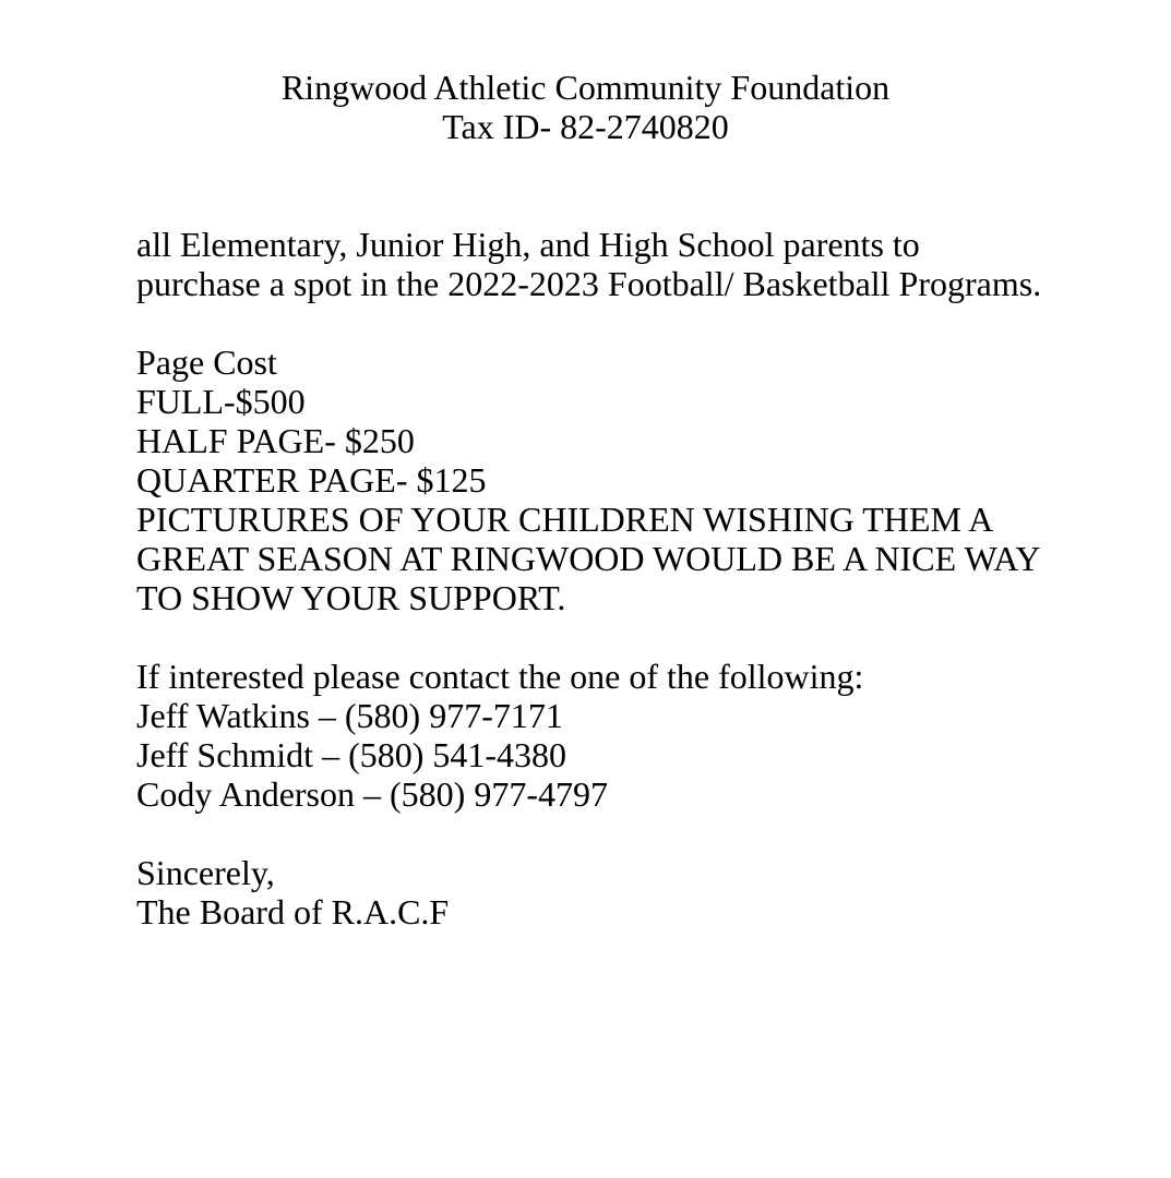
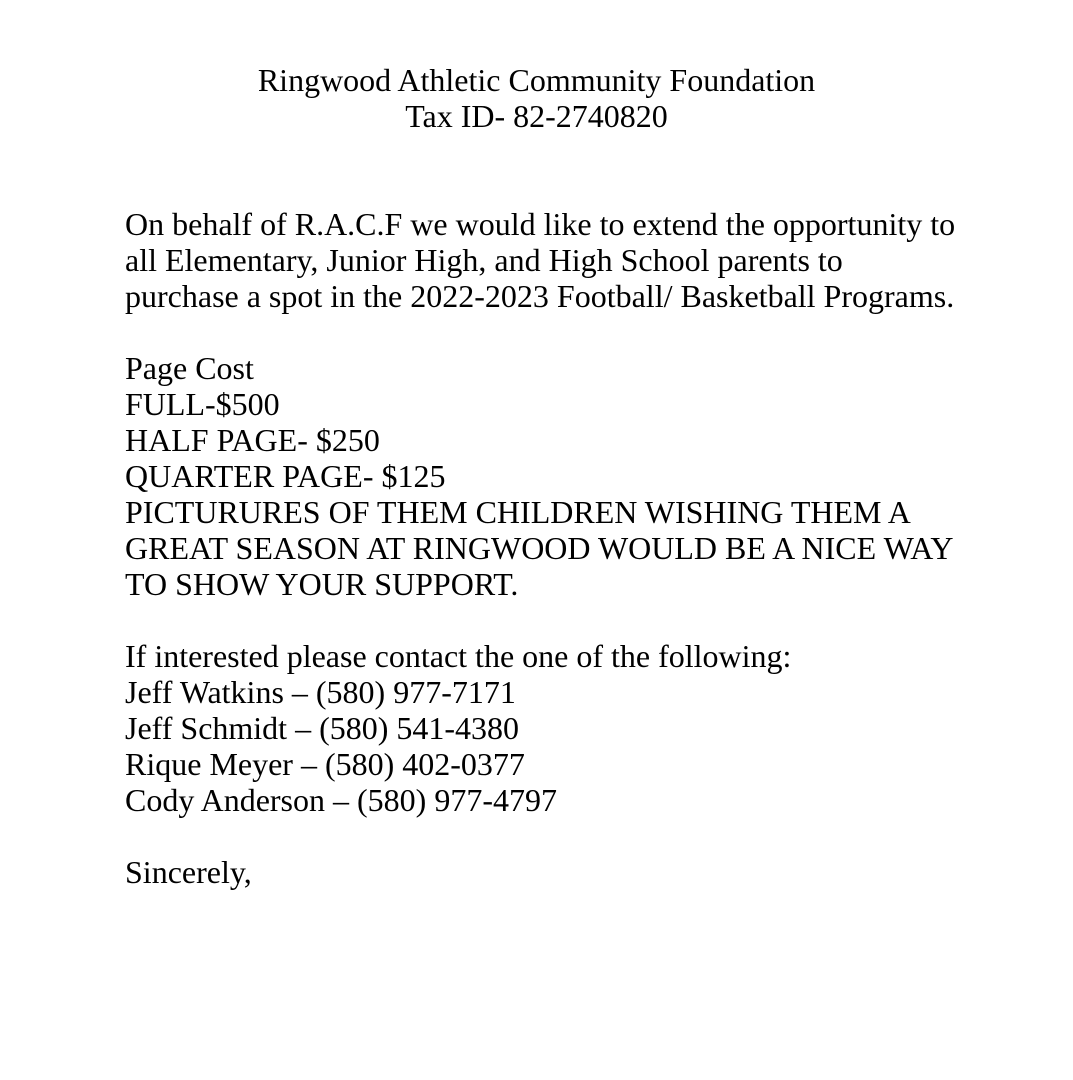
  Ringwood Athletic Community Foundation
  Tax ID- 82-2740820
+ On behalf of R.A.C.F we would like to extend the opportunity to
  all Elementary, Junior High, and High School parents to
  purchase a spot in the 2022-2023 Football/ Basketball Programs.
  Page Cost
  FULL-$500
  HALF PAGE- $250
  QUARTER PAGE- $125
- PICTURURES OF YOUR CHILDREN WISHING THEM A
+ PICTURURES OF THEM CHILDREN WISHING THEM A
  GREAT SEASON AT RINGWOOD WOULD BE A NICE WAY
  TO SHOW YOUR SUPPORT.
  If interested please contact the one of the following:
  Jeff Watkins – (580) 977-7171
  Jeff Schmidt – (580) 541-4380
+ Rique Meyer – (580) 402-0377
  Cody Anderson – (580) 977-4797
  Sincerely,
- The Board of R.A.C.F
